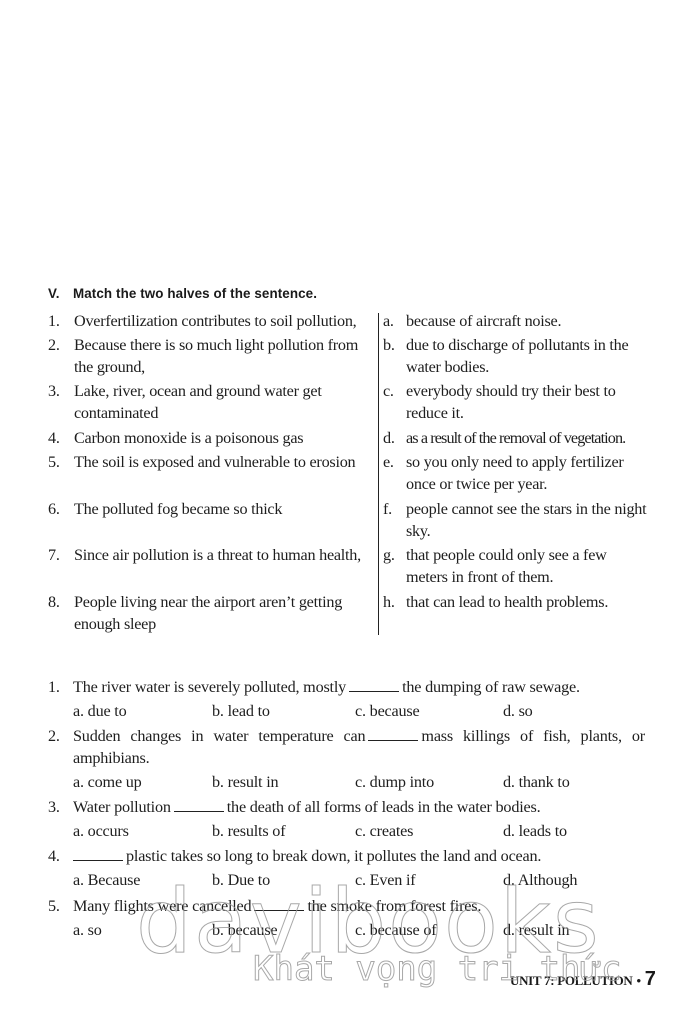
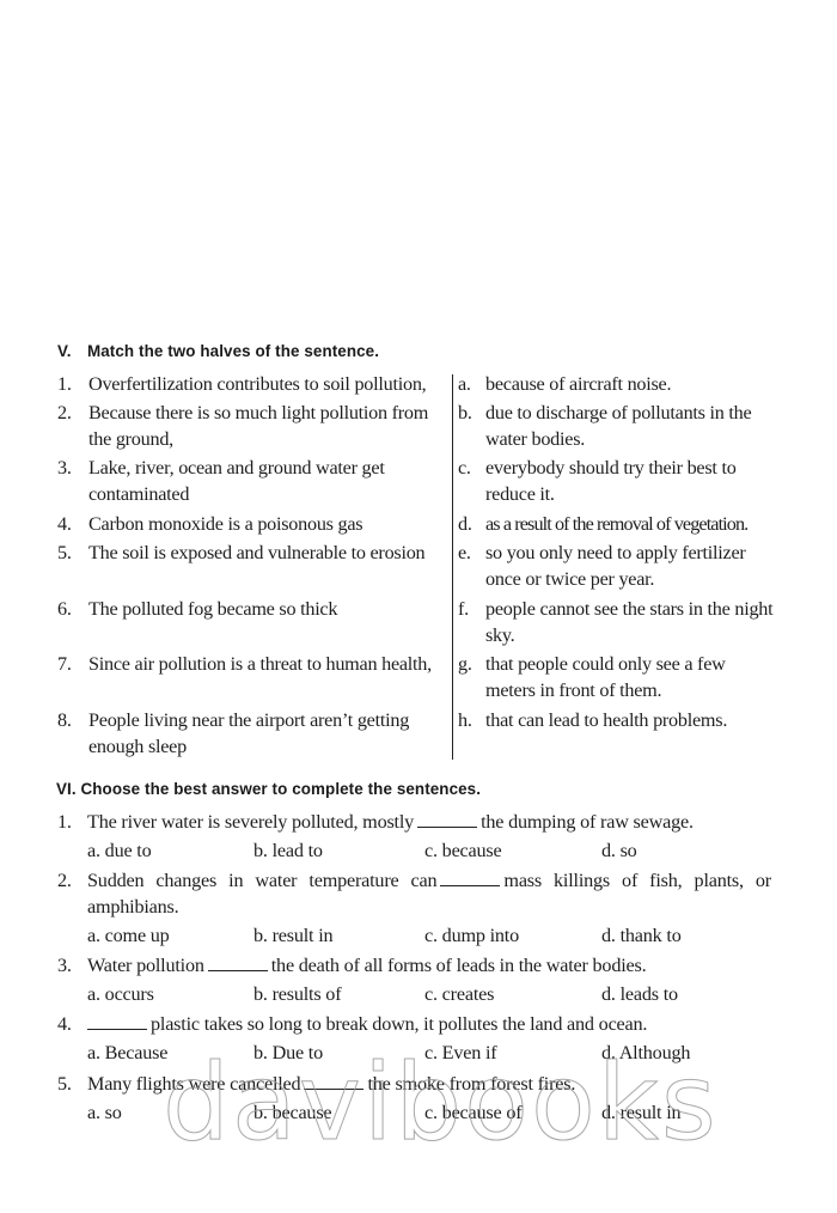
  V. Match the two halves of the sentence.
  1.
  Overfertilization contributes to soil pollution,
  a.
  because of aircraft noise.
  2.
  Because there is so much light pollution from the ground,
  b.
  due to discharge of pollutants in the water bodies.
  3.
  Lake, river, ocean and ground water get contaminated
  c.
  everybody should try their best to reduce it.
  4.
  Carbon monoxide is a poisonous gas
  d.
  as a result of the removal of vegetation.
  5.
  The soil is exposed and vulnerable to erosion
  e.
  so you only need to apply fertilizer once or twice per year.
  6.
  The polluted fog became so thick
  f.
  people cannot see the stars in the night sky.
  7.
  Since air pollution is a threat to human health,
  g.
  that people could only see a few meters in front of them.
  8.
  People living near the airport aren’t getting enough sleep
  h.
  that can lead to health problems.
+ VI. Choose the best answer to complete the sentences.
  1.
  The river water is severely polluted, mostly the dumping of raw sewage.
  a. due to
  b. lead to
  c. because
  d. so
  2.
  Sudden changes in water temperature can mass killings of fish, plants, or amphibians.
  a. come up
  b. result in
  c. dump into
  d. thank to
  3.
  Water pollution the death of all forms of leads in the water bodies.
  a. occurs
  b. results of
  c. creates
  d. leads to
  4.
  plastic takes so long to break down, it pollutes the land and ocean.
  a. Because
  b. Due to
  c. Even if
  d. Although
  5.
  Many flights were cancelled the smoke from forest fires.
  a. so
  b. because
  c. because of
  d. result in
- UNIT 7: POLLUTION • 7
  davibooks
- Khát vọng tri thức
